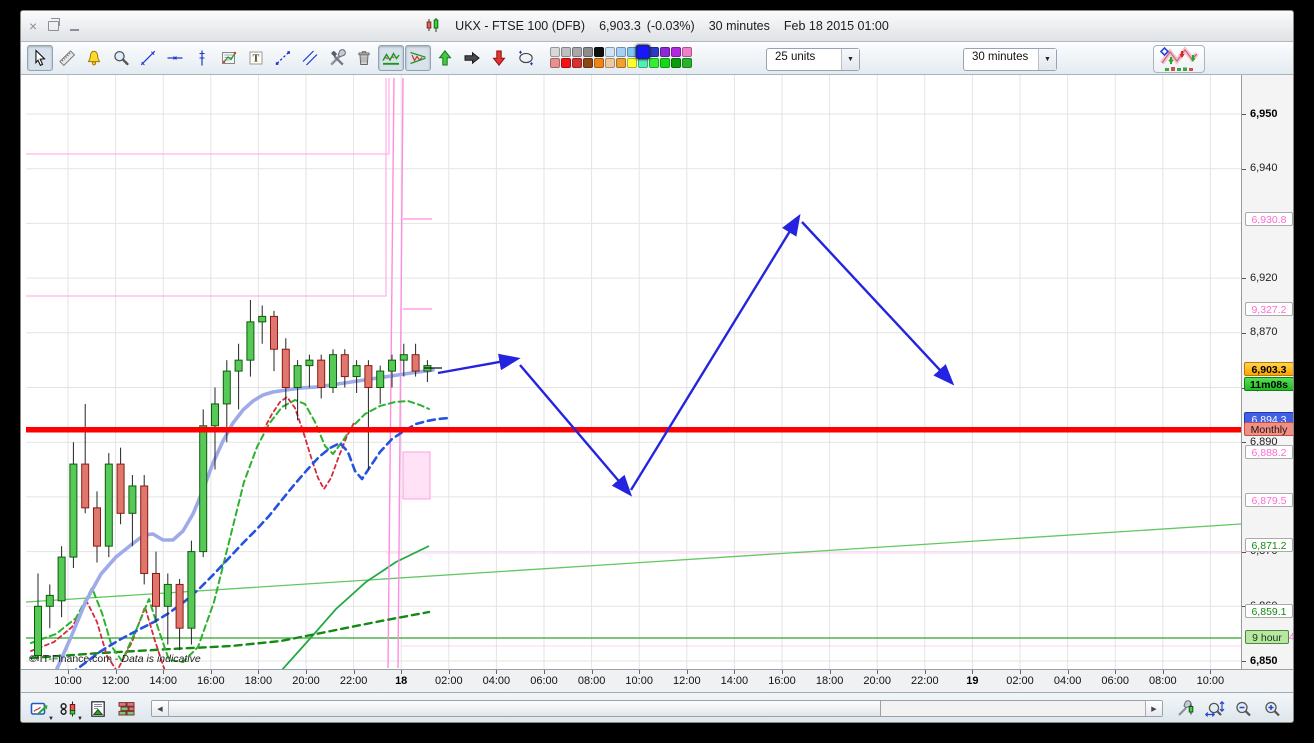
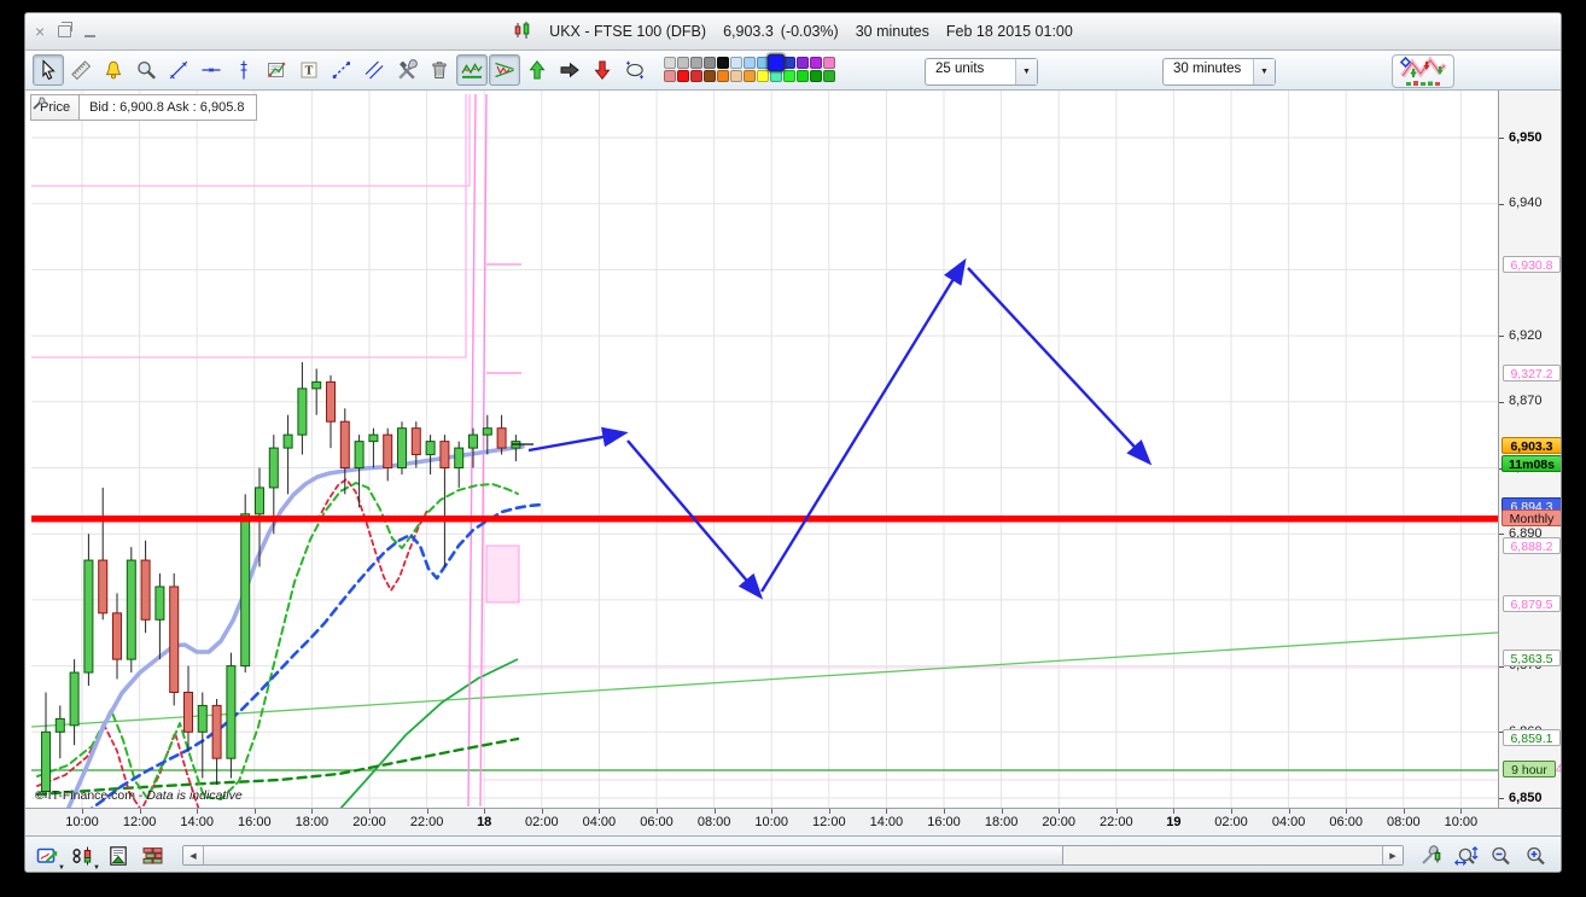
  ×
  UKX - FTSE 100 (DFB)
  6,903.3
  (-0.03%)
  30 minutes
  Feb 18 2015 01:00
  T
  25 units
  30 minutes
+ Price
+ Bid : 6,900.8 Ask : 6,905.8
  © IT-Finance.com - Data is indicative
  6,950
  6,940
  6,920
  8,870
  6,890
  6,850
  6,930.8
  9,327.2
  6,903.3
  11m08s
  6,894.3
  Monthly
  6,888.2
  6,879.5
- 6,871.2
+ 5,363.5
  6,859.1
  4
  9 hour
  10:00
  12:00
  14:00
  16:00
  18:00
  20:00
  22:00
  18
  02:00
  04:00
  06:00
  08:00
  10:00
  12:00
  14:00
  16:00
  18:00
  20:00
  22:00
  19
  02:00
  04:00
  06:00
  08:00
  10:00
